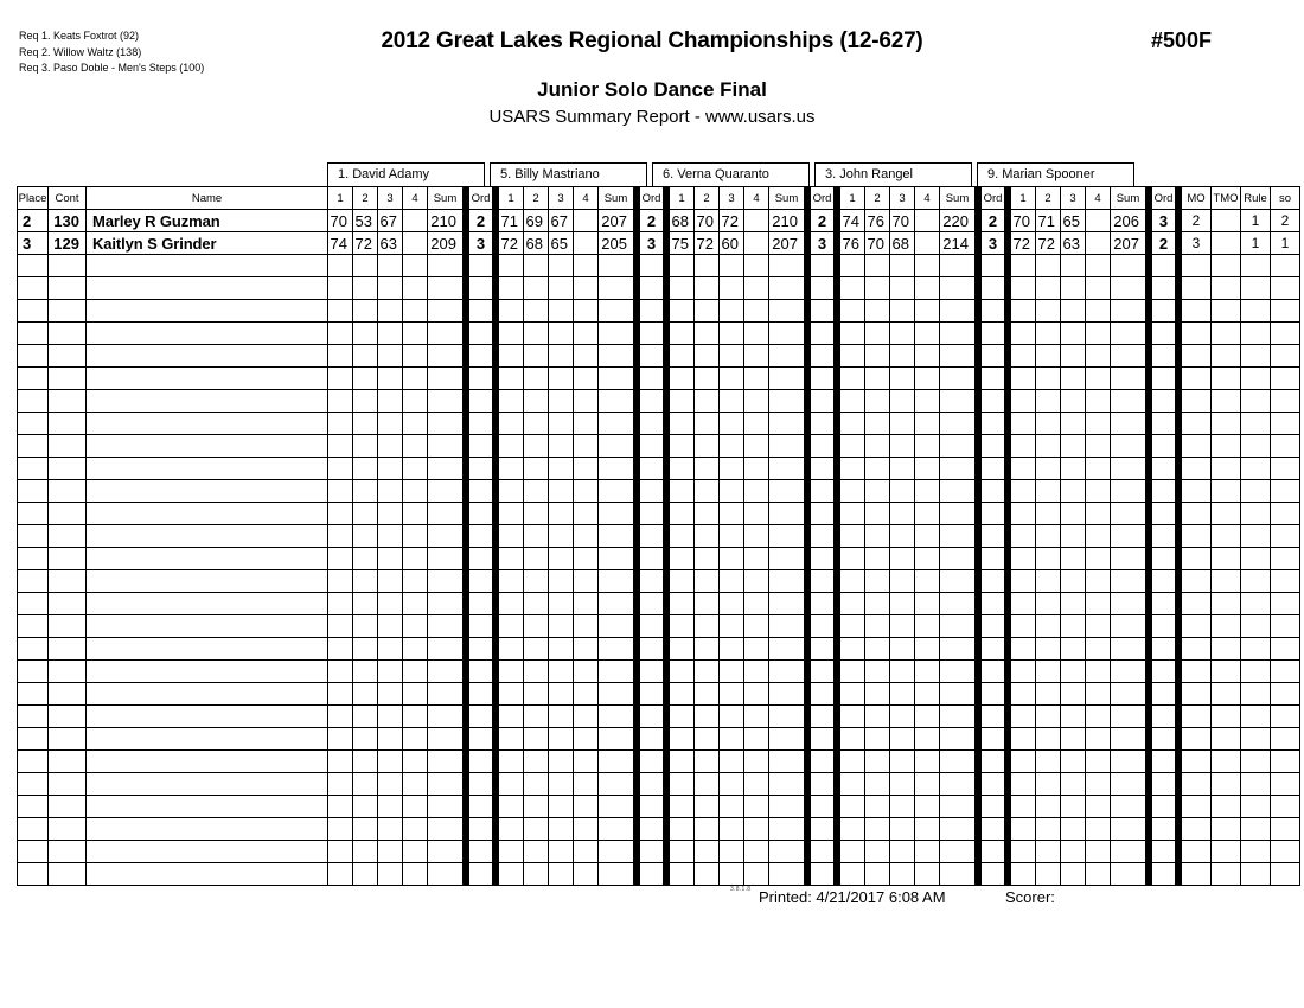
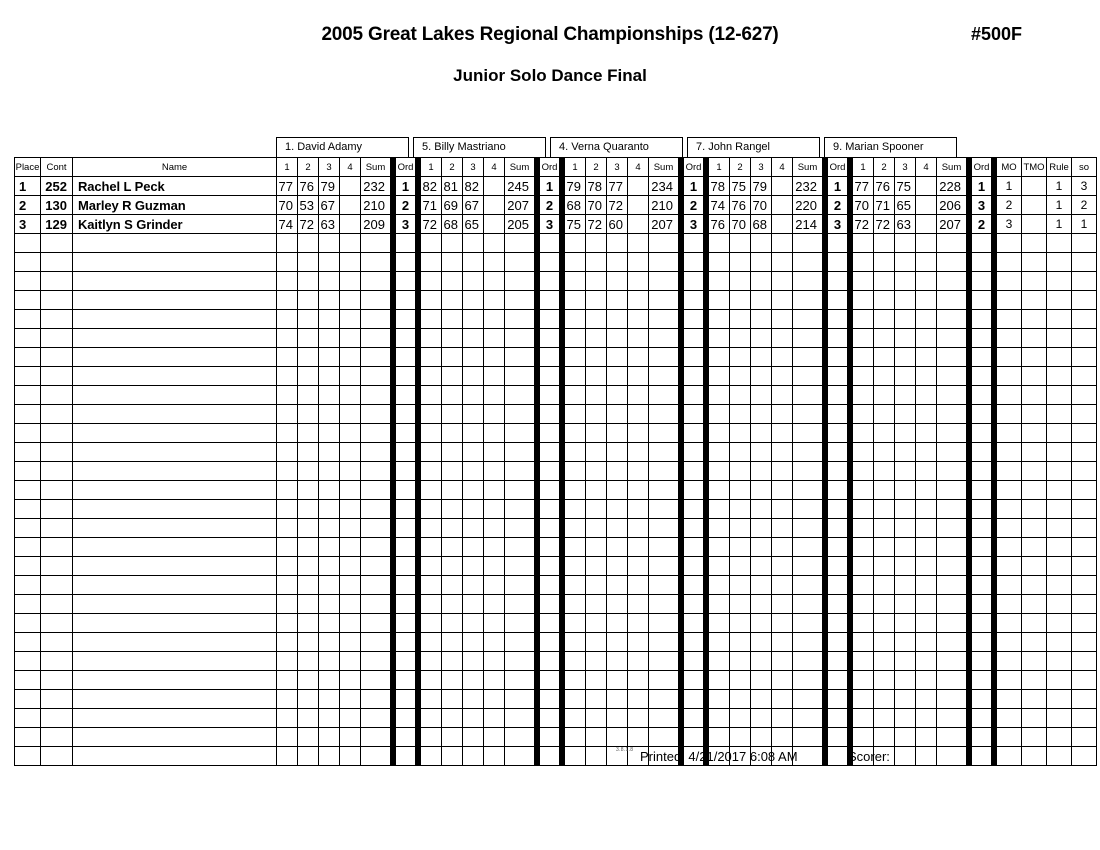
- Req 1. Keats Foxtrot (92)
- Req 2. Willow Waltz (138)
- Req 3. Paso Doble - Men's Steps (100)
- 2012 Great Lakes Regional Championships (12-627)
+ 2005 Great Lakes Regional Championships (12-627)
  Junior Solo Dance Final
- USARS Summary Report - www.usars.us
  #500F
  1. David Adamy
  5. Billy Mastriano
- 6. Verna Quaranto
+ 4. Verna Quaranto
- 3. John Rangel
+ 7. John Rangel
  9. Marian Spooner
  Place	Cont	Name	1	2	3	4	Sum		Ord		1	2	3	4	Sum		Ord		1	2	3	4	Sum		Ord		1	2	3	4	Sum		Ord		1	2	3	4	Sum		Ord		MO	TMO	Rule	so
+ 1	252	Rachel L Peck	77	76	79		232		1		82	81	82		245		1		79	78	77		234		1		78	75	79		232		1		77	76	75		228		1		1		1	3
  2	130	Marley R Guzman	70	53	67		210		2		71	69	67		207		2		68	70	72		210		2		74	76	70		220		2		70	71	65		206		3		2		1	2
  3	129	Kaitlyn S Grinder	74	72	63		209		3		72	68	65		205		3		75	72	60		207		3		76	70	68		214		3		72	72	63		207		2		3		1	1
  Printed: 4/21/2017 6:08 AM
  Scorer:
